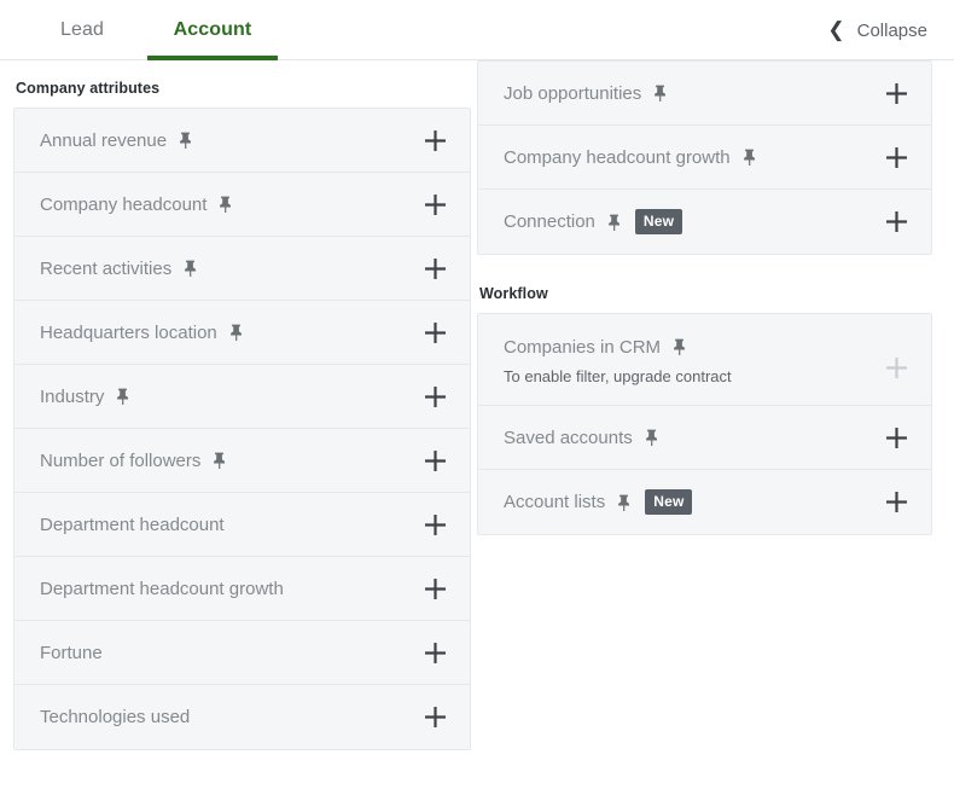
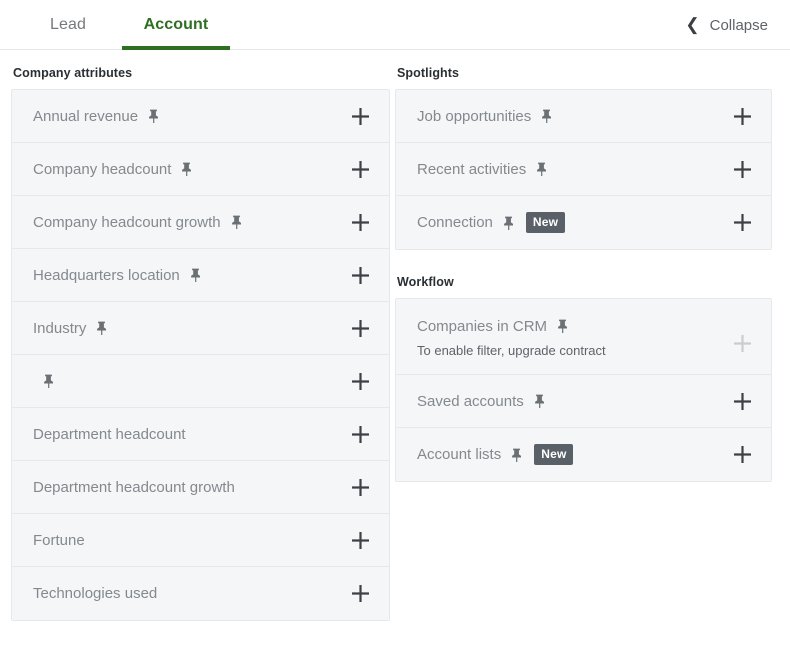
  Lead
  Account
  ❮
  Collapse
  Company attributes
  Annual revenue
  Company headcount
- Recent activities
+ Company headcount growth
  Headquarters location
  Industry
- Number of followers
  Department headcount
  Department headcount growth
  Fortune
  Technologies used
+ Spotlights
  Job opportunities
- Company headcount growth
+ Recent activities
  Connection
  New
  Workflow
  Companies in CRM
  To enable filter, upgrade contract
  Saved accounts
  Account lists
  New
